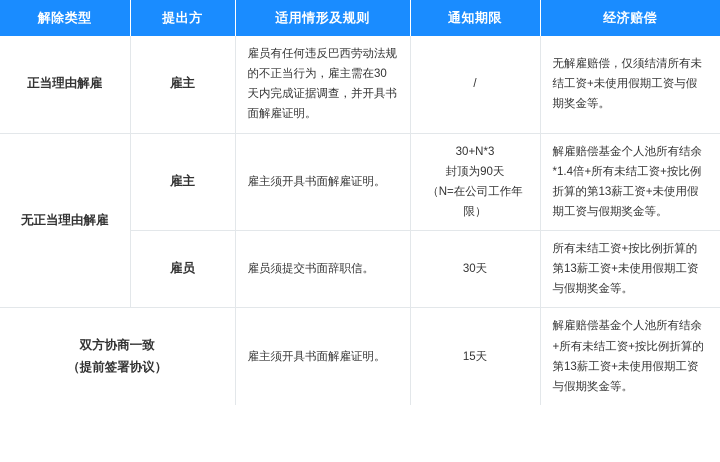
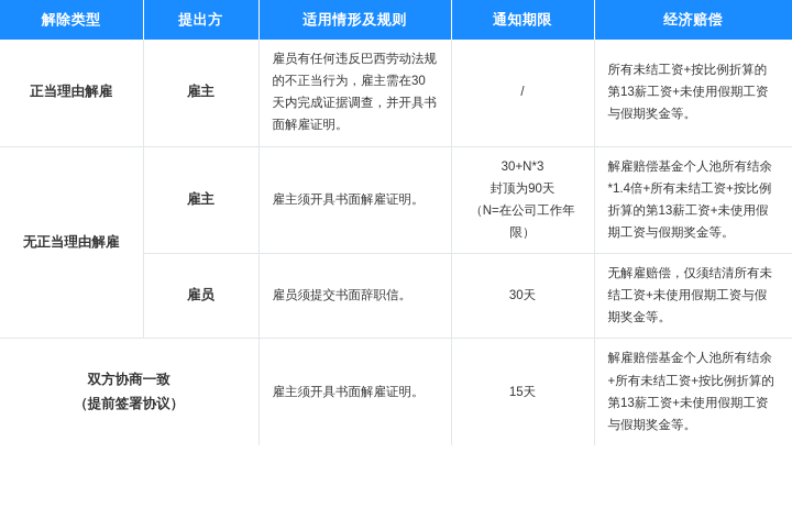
  解除类型	提出方	适用情形及规则	通知期限	经济赔偿
- 正当理由解雇	雇主	雇员有任何违反巴西劳动法规的不正当行为，雇主需在30天内完成证据调查，并开具书面解雇证明。	/	无解雇赔偿，仅须结清所有未结工资+未使用假期工资与假期奖金等。
+ 正当理由解雇	雇主	雇员有任何违反巴西劳动法规的不正当行为，雇主需在30天内完成证据调查，并开具书面解雇证明。	/	所有未结工资+按比例折算的第13薪工资+未使用假期工资与假期奖金等。
  无正当理由解雇	雇主	雇主须开具书面解雇证明。	30+N*3 封顶为90天 （N=在公司工作年限）	解雇赔偿基金个人池所有结余*1.4倍+所有未结工资+按比例折算的第13薪工资+未使用假期工资与假期奖金等。
- 雇员	雇员须提交书面辞职信。	30天	所有未结工资+按比例折算的第13薪工资+未使用假期工资与假期奖金等。
+ 雇员	雇员须提交书面辞职信。	30天	无解雇赔偿，仅须结清所有未结工资+未使用假期工资与假期奖金等。
  双方协商一致 （提前签署协议）	雇主须开具书面解雇证明。	15天	解雇赔偿基金个人池所有结余+所有未结工资+按比例折算的第13薪工资+未使用假期工资与假期奖金等。
